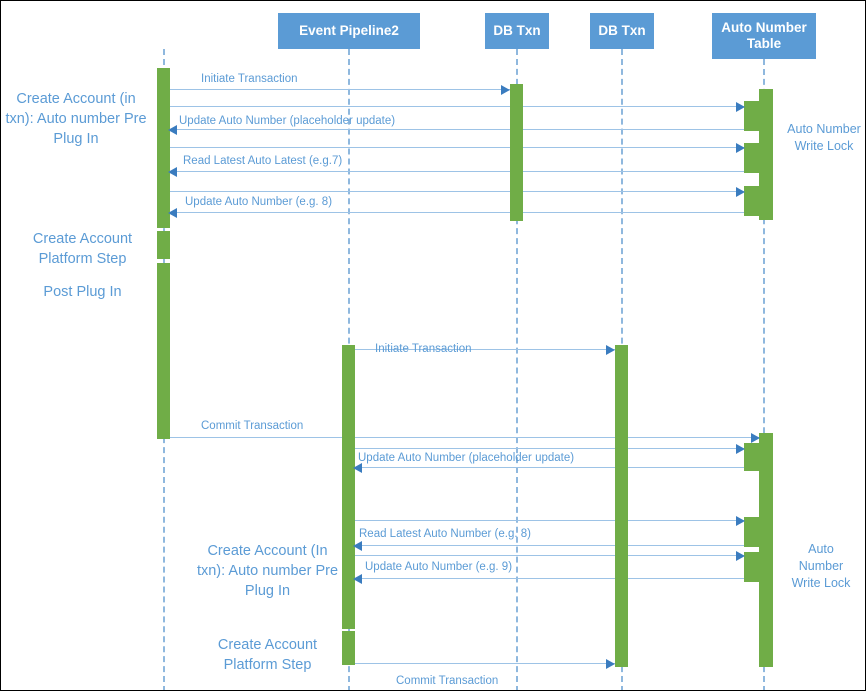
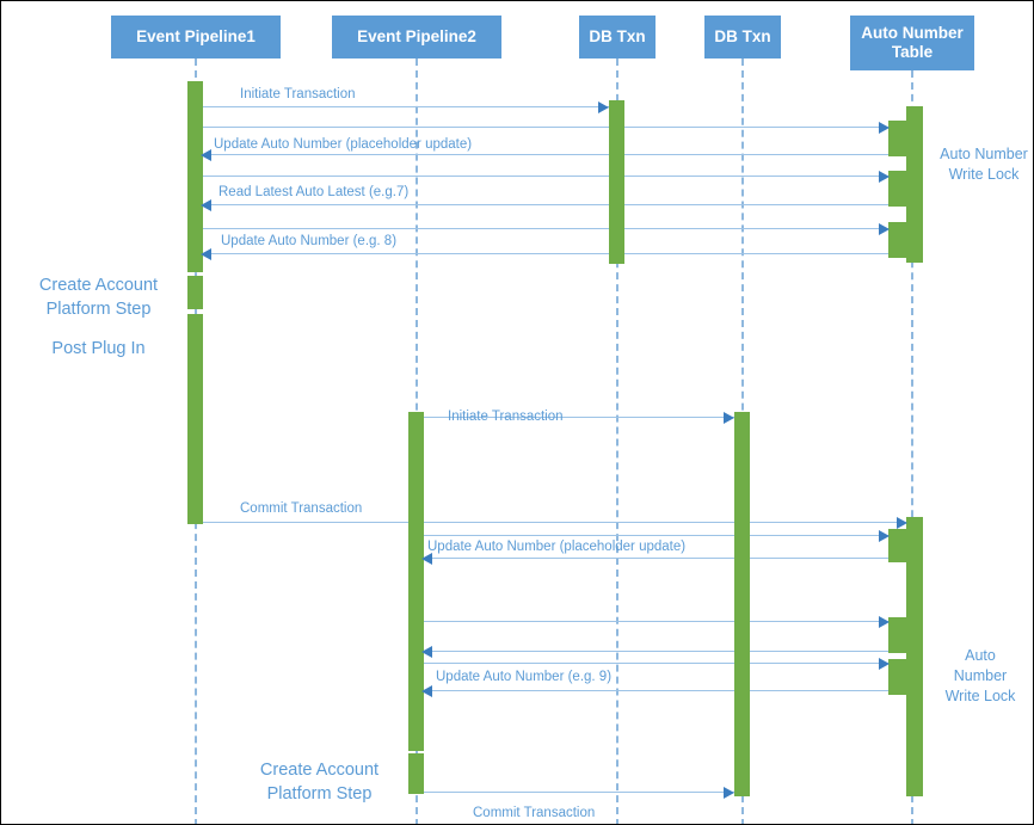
+ Event Pipeline1
  Event Pipeline2
  DB Txn
  DB Txn
  Auto Number Table
  Initiate Transaction
  Update Auto Number (placeholder update)
  Read Latest Auto Latest (e.g.7)
  Update Auto Number (e.g. 8)
  Initiate Transaction
  Commit Transaction
  Update Auto Number (placeholder update)
- Read Latest Auto Number (e.g. 8)
  Update Auto Number (e.g. 9)
  Commit Transaction
- Create Account (in txn): Auto number Pre Plug In
  Auto Number Write Lock
  Create Account Platform Step
  Post Plug In
- Create Account (In txn): Auto number Pre Plug In
  Auto Number Write Lock
  Create Account Platform Step
